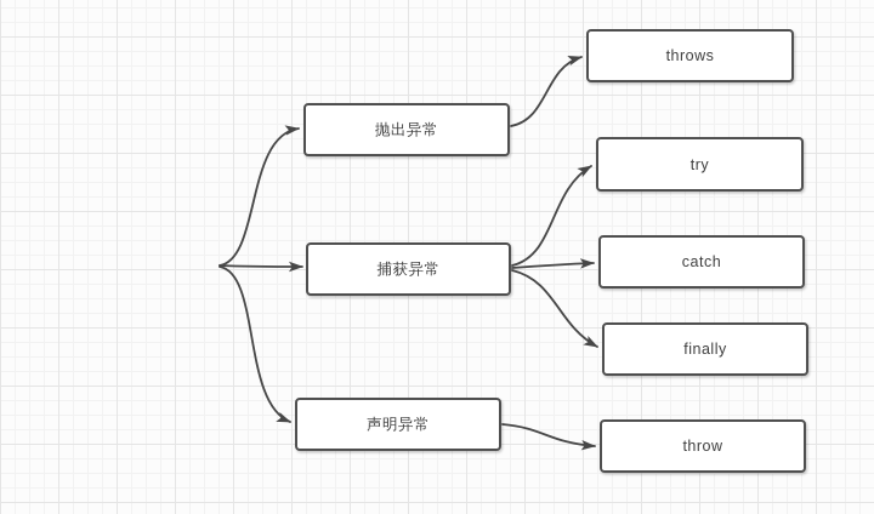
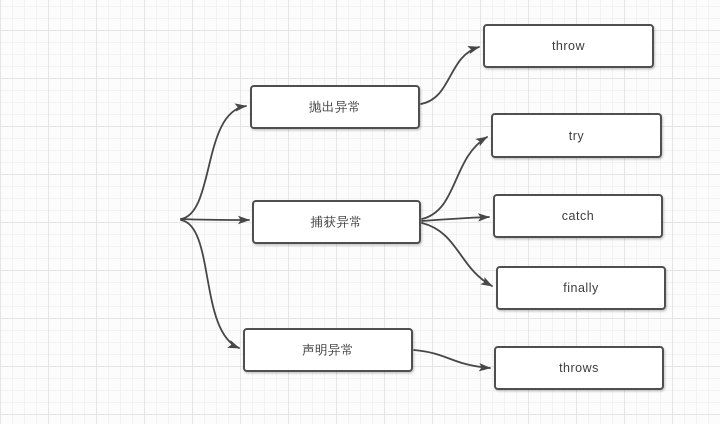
  抛出异常
  捕获异常
  声明异常
- throws
+ throw
  try
  catch
  finally
- throw
+ throws
